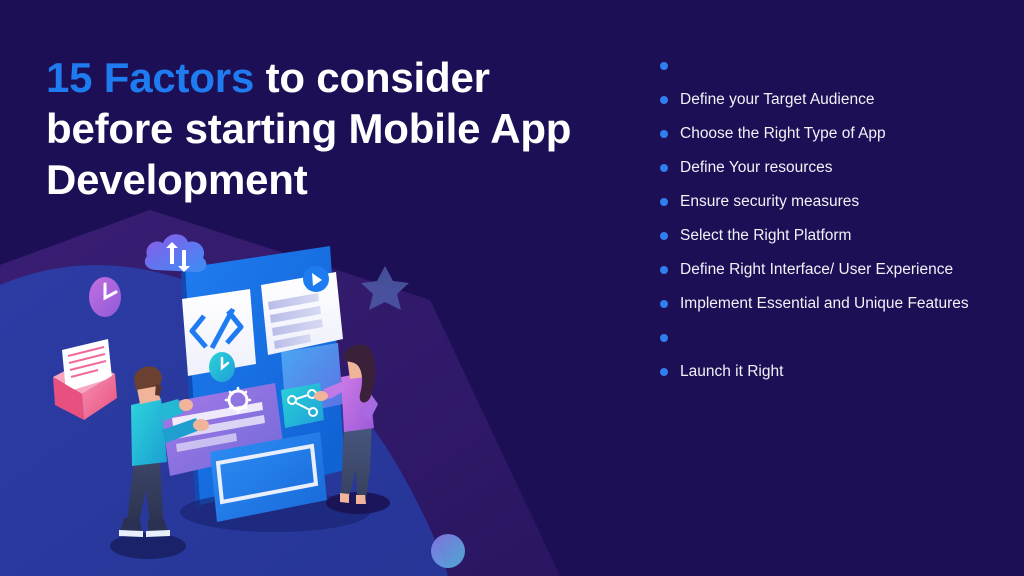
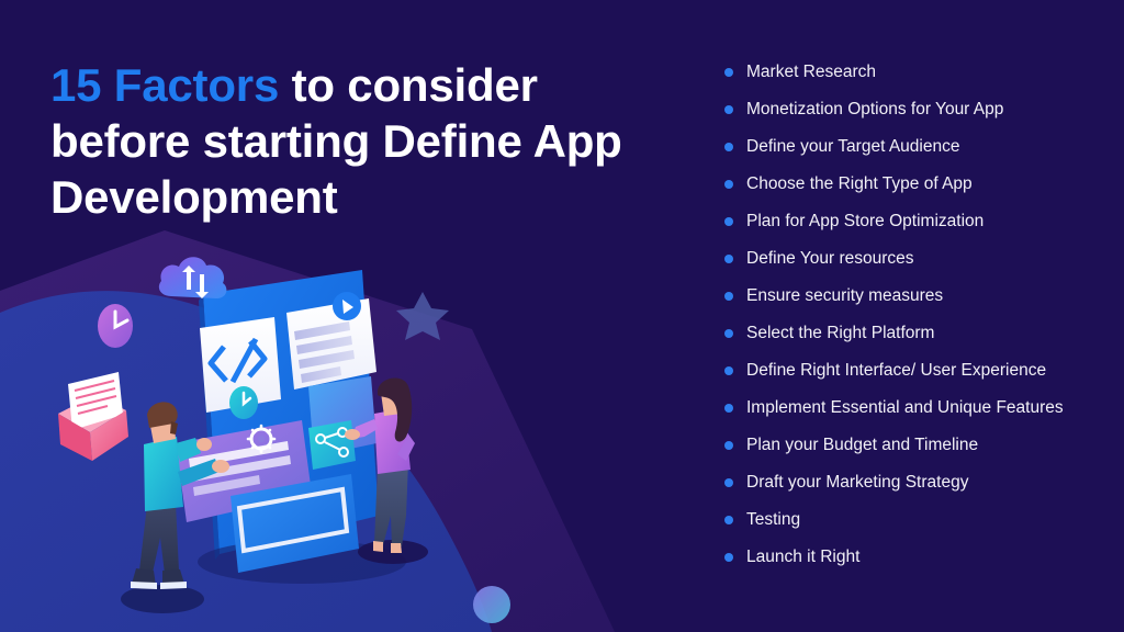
- 15 Factors to consider before starting Mobile App Development
+ 15 Factors to consider before starting Define App Development
+ Market Research
+ Monetization Options for Your App
  Define your Target Audience
  Choose the Right Type of App
+ Plan for App Store Optimization
  Define Your resources
  Ensure security measures
  Select the Right Platform
  Define Right Interface/ User Experience
  Implement Essential and Unique Features
+ Plan your Budget and Timeline
+ Draft your Marketing Strategy
+ Testing
  Launch it Right
